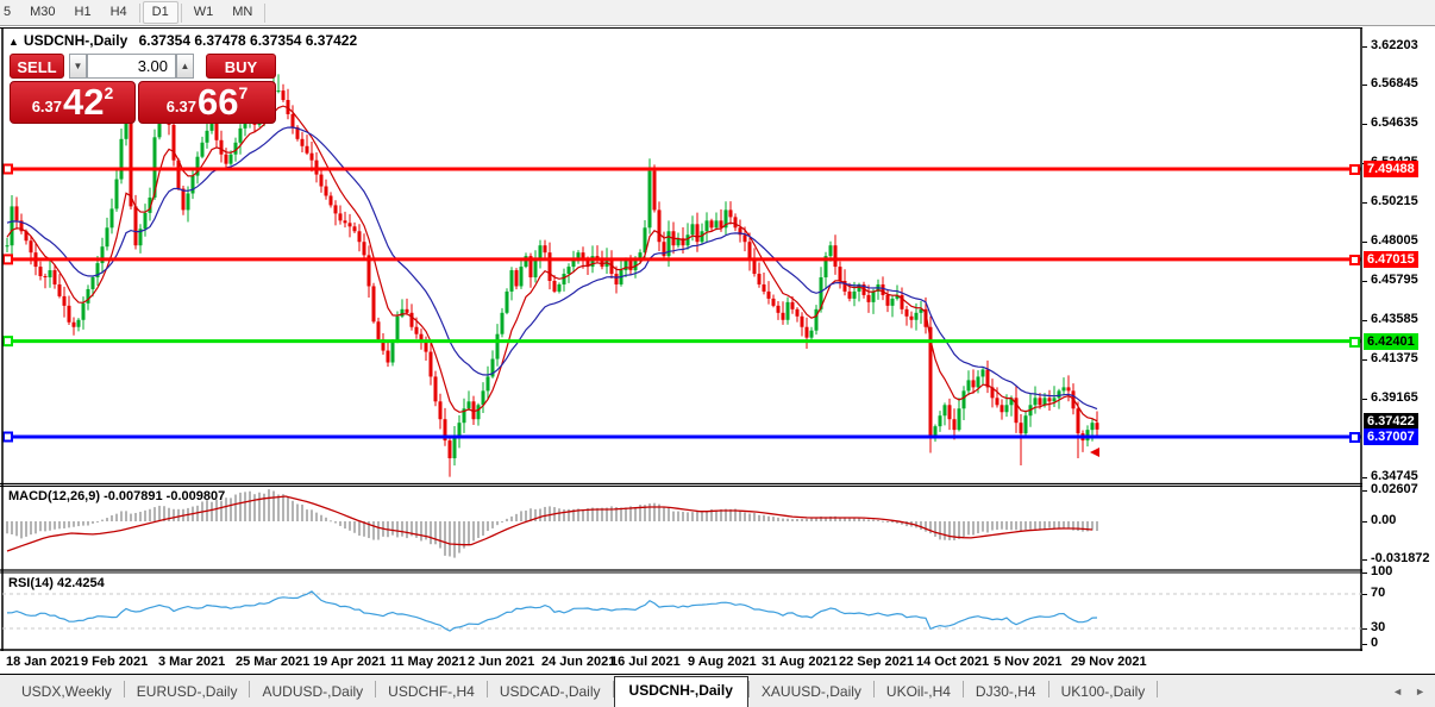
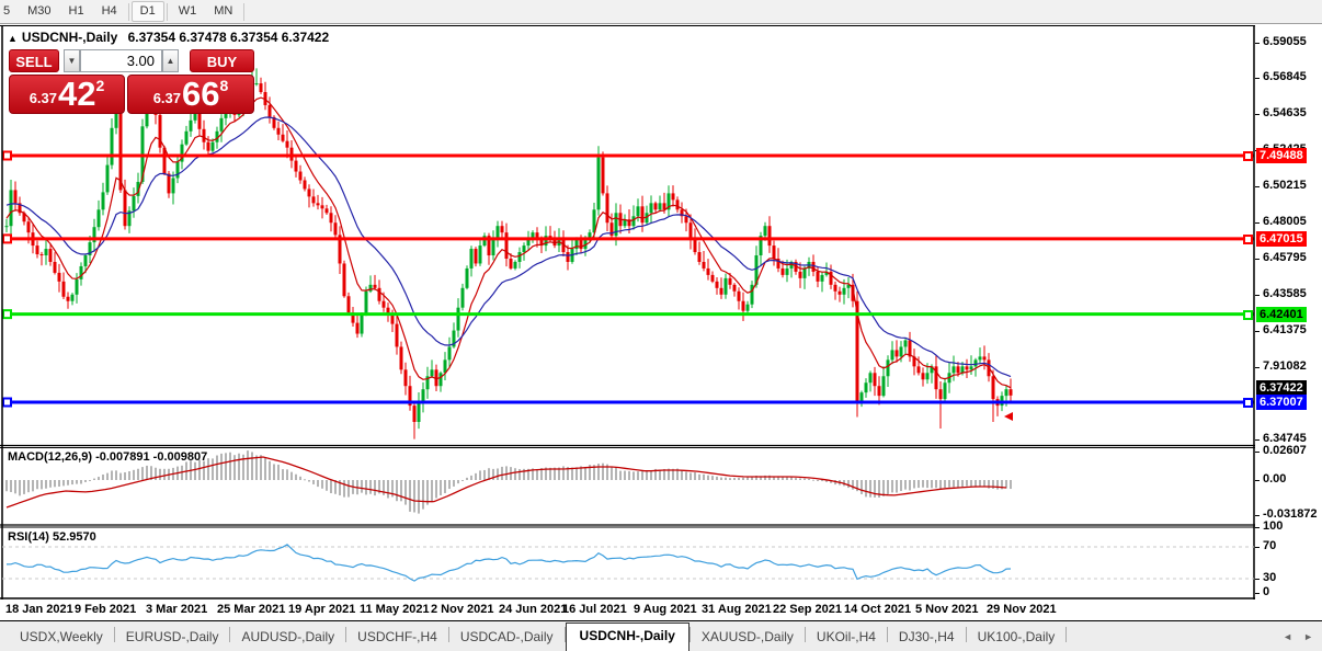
  5
  M30
  H1
  H4
  D1
  W1
  MN
  ▲ USDCNH-,Daily 6.37354 6.37478 6.37354 6.37422
  MACD(12,26,9) -0.007891 -0.009807
- RSI(14) 42.4254
+ RSI(14) 52.9570
  SELL
  ▼
  3.00
  ▲
  BUY
  6.37
  42
  2
  6.37
  66
- 7
+ 8
- 3.62203
+ 6.59055
  6.56845
  6.54635
  6.50215
  6.48005
  6.45795
  6.43585
  6.41375
- 6.39165
+ 7.91082
  6.34745
  0.02607
  0.00
  -0.031872
  100
  70
  30
  0
  6.37422
  7.49488
  6.47015
  6.42401
  6.37007
  18 Jan 2021
  9 Feb 2021
  3 Mar 2021
  25 Mar 2021
  19 Apr 2021
  11 May 2021
- 2 Jun 2021
+ 2 Nov 2021
  24 Jun 2021
  16 Jul 2021
  9 Aug 2021
  31 Aug 2021
  22 Sep 2021
  14 Oct 2021
  5 Nov 2021
  29 Nov 2021
  USDX,Weekly
  EURUSD-,Daily
  AUDUSD-,Daily
  USDCHF-,H4
  USDCAD-,Daily
  USDCNH-,Daily
  XAUUSD-,Daily
  UKOil-,H4
  DJ30-,H4
  UK100-,Daily
  ◄
  ►
